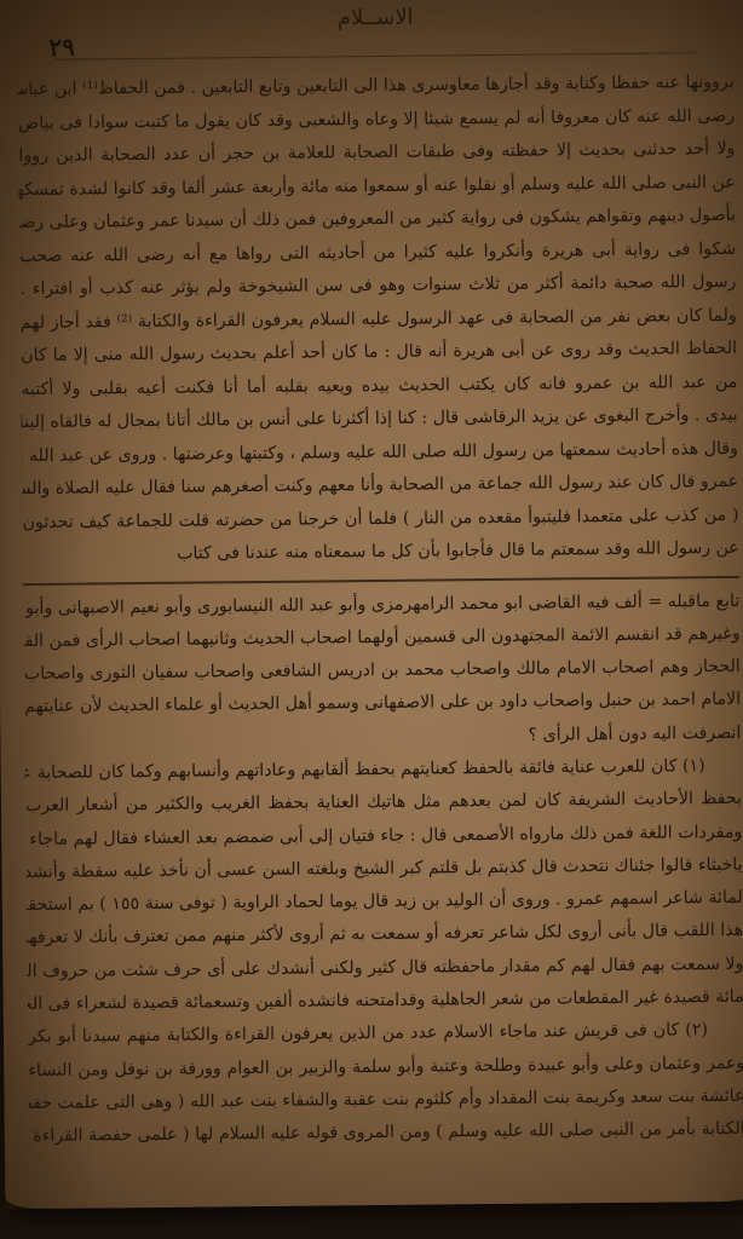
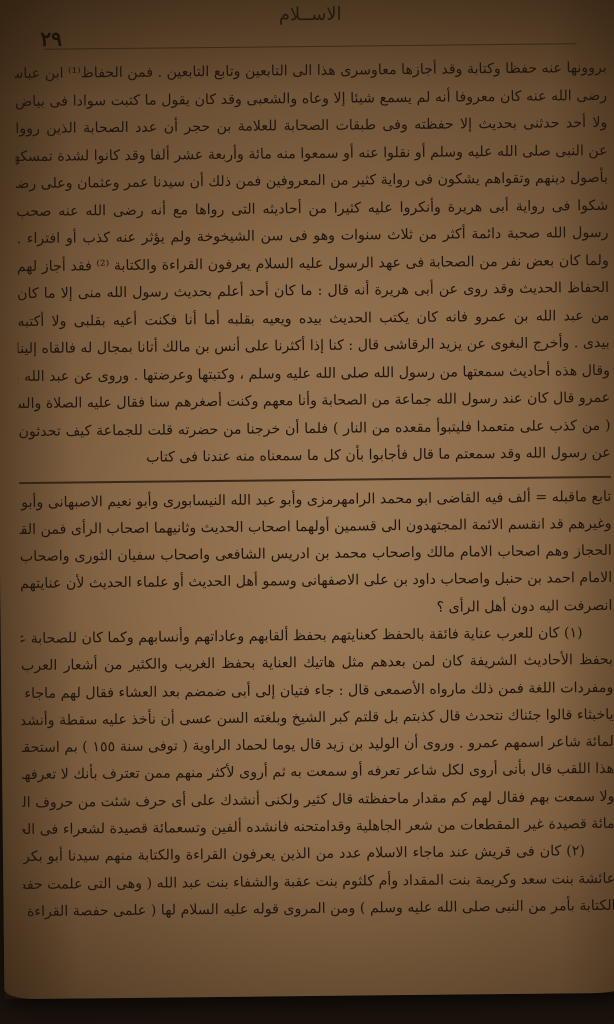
  الاســلام
  ٢٩
  بروونها عنه حفظا وكتابة وقد أجازها معاوسرى هذا الى التابعين وتابع التابعين . فمن الحفاظ⁽¹⁾ ابن عباس
  رضى الله عنه كان معروفا أنه لم يسمع شيئا إلا وعاه والشعبى وقد كان يقول ما كتبت سوادا فى بياض
  ولا أحد حدثنى بحديث إلا حفظته وفى طبقات الصحابة للعلامة بن حجر أن عدد الصحابة الذين رووا
  عن النبى صلى الله عليه وسلم أو نقلوا عنه أو سمعوا منه مائة وأربعة عشر ألفا وقد كانوا لشدة تمسكه
  بأصول دينهم وتقواهم يشكون فى رواية كثير من المعروفين فمن ذلك أن سيدنا عمر وعثمان وعلى رض
  شكوا فى رواية أبى هريرة وأنكروا عليه كثيرا من أحاديثه التى رواها مع أنه رضى الله عنه صحب
  رسول الله صحبة دائمة أكثر من ثلاث سنوات وهو فى سن الشيخوخة ولم يؤثر عنه كذب أو افتراء .
  ولما كان بعض نفر من الصحابة فى عهد الرسول عليه السلام يعرفون القراءة والكتابة ⁽²⁾ فقد أجاز لهم
  الحفاظ الحديث وقد روى عن أبى هريرة أنه قال : ما كان أحد أعلم بحديث رسول الله منى إلا ما كان
  من عبد الله بن عمرو فانه كان يكتب الحديث بيده ويعيه بقلبه أما أنا فكنت أعيه بقلبى ولا أكتبه
  بيدى . وأخرج البغوى عن يزيد الرقاشى قال : كنا إذا أكثرنا على أنس بن مالك أتانا بمجال له فالقاه إلينا
  وقال هذه أحاديث سمعتها من رسول الله صلى الله عليه وسلم ، وكتبتها وعرضتها . وروى عن عبد الله
  عمرو قال كان عند رسول الله جماعة من الصحابة وأنا معهم وكنت أصغرهم سنا فقال عليه الصلاة والس
  ( من كذب على متعمدا فليتبوأ مقعده من النار ) فلما أن خرجنا من حضرته قلت للجماعة كيف تحدثون
  عن رسول الله وقد سمعتم ما قال فأجابوا بأن كل ما سمعناه منه عندنا فى كتاب
  تابع ماقبله = ألف فيه القاضى ابو محمد الرامهرمزى وأبو عبد الله النيسابورى وأبو نعيم الاصبهانى وأبو
  وغيرهم قد انقسم الائمة المجتهدون الى قسمين أولهما اصحاب الحديث وثانيهما اصحاب الرأى فمن الق
  الحجاز وهم اصحاب الامام مالك واصحاب محمد بن ادريس الشافعى واصحاب سفيان الثورى واصحاب
  الامام احمد بن حنبل واصحاب داود بن على الاصفهانى وسمو أهل الحديث أو علماء الحديث لأن عنايتهم
  انصرفت اليه دون أهل الرأى ؟
  (١) كان للعرب عناية فائقة بالحفظ كعنايتهم بحفظ ألقابهم وعاداتهم وأنسابهم وكما كان للصحابة ع
  بحفظ الأحاديث الشريفة كان لمن بعدهم مثل هاتيك العناية بحفظ الغريب والكثير من أشعار العرب
  ومفردات اللغة فمن ذلك مارواه الأصمعى قال : جاء فتيان إلى أبى ضمضم بعد العشاء فقال لهم ماجاء
  ياخبثاء قالوا جئناك نتحدث قال كذبتم بل قلتم كبر الشيخ وبلغته السن عسى أن نأخذ عليه سقطة وأنشد
  لمائة شاعر اسمهم عمرو . وروى أن الوليد بن زيد قال يوما لحماد الراوية ( توفى سنة ١٥٥ ) بم استحق
  هذا اللقب قال بأنى أروى لكل شاعر تعرفه أو سمعت به ثم أروى لأكثر منهم ممن تعترف بأنك لا تعرفه
  ولا سمعت بهم فقال لهم كم مقدار ماحفظته قال كثير ولكنى أنشدك على أى حرف شئت من حروف ال
  مائة قصيدة غير المقطعات من شعر الجاهلية وقدامتحنه فانشده ألفين وتسعمائة قصيدة لشعراء فى الج
  (٢) كان فى قريش عند ماجاء الاسلام عدد من الذين يعرفون القراءة والكتابة منهم سيدنا أبو بكر
- وعمر وعثمان وعلى وأبو عبيدة وطلحة وعتبة وأبو سلمة والزبير بن العوام وورقة بن نوفل ومن النساء
  عائشة بنت سعد وكريمة بنت المقداد وأم كلثوم بنت عقبة والشفاء بنت عبد الله ( وهى التى علمت حف
  لكتابة بأمر من النبى صلى الله عليه وسلم ) ومن المروى قوله عليه السلام لها ( علمى حفصة القراءة
